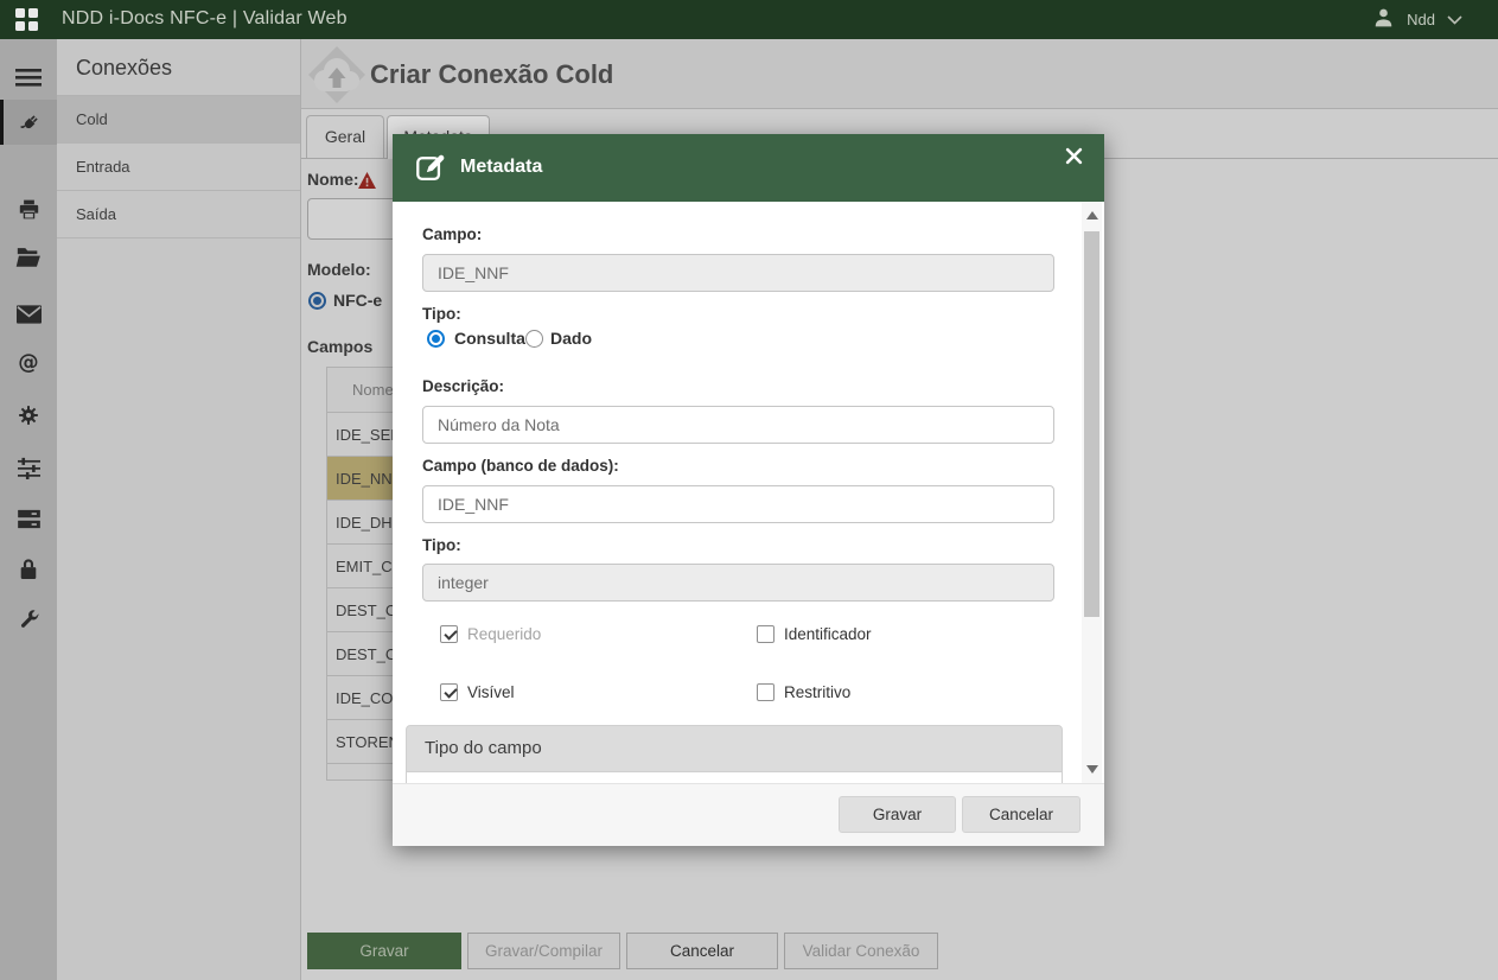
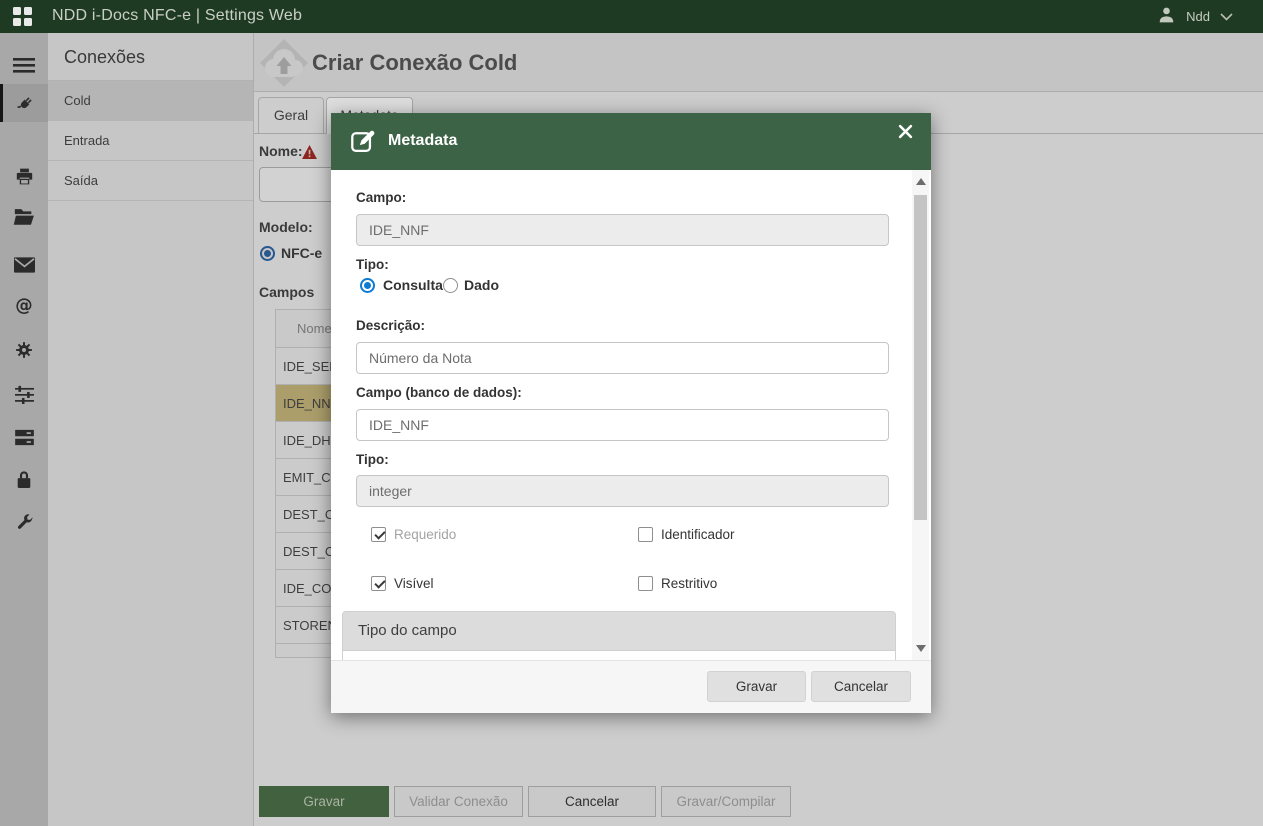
- NDD i-Docs NFC-e | Validar Web
+ NDD i-Docs NFC-e | Settings Web
  Ndd
  @
  Conexões
  Cold
  Entrada
  Saída
  Criar Conexão Cold
  Geral
  Nome:
  Modelo:
  NFC-e
  Campos
  Nome
  IDE_SE
  IDE_NN
  IDE_DH
  EMIT_C
  DEST_C
  DEST_C
  IDE_CO
  STORE
  Gravar
- Gravar/Compilar
+ Validar Conexão
  Cancelar
- Validar Conexão
+ Gravar/Compilar
  Metadata
  Campo:
  IDE_NNF
  Tipo:
  Consulta
  Dado
  Descrição:
  Número da Nota
  Campo (banco de dados):
  IDE_NNF
  Tipo:
  integer
  Requerido
  Identificador
  Visível
  Restritivo
  Tipo do campo
  Gravar
  Cancelar
